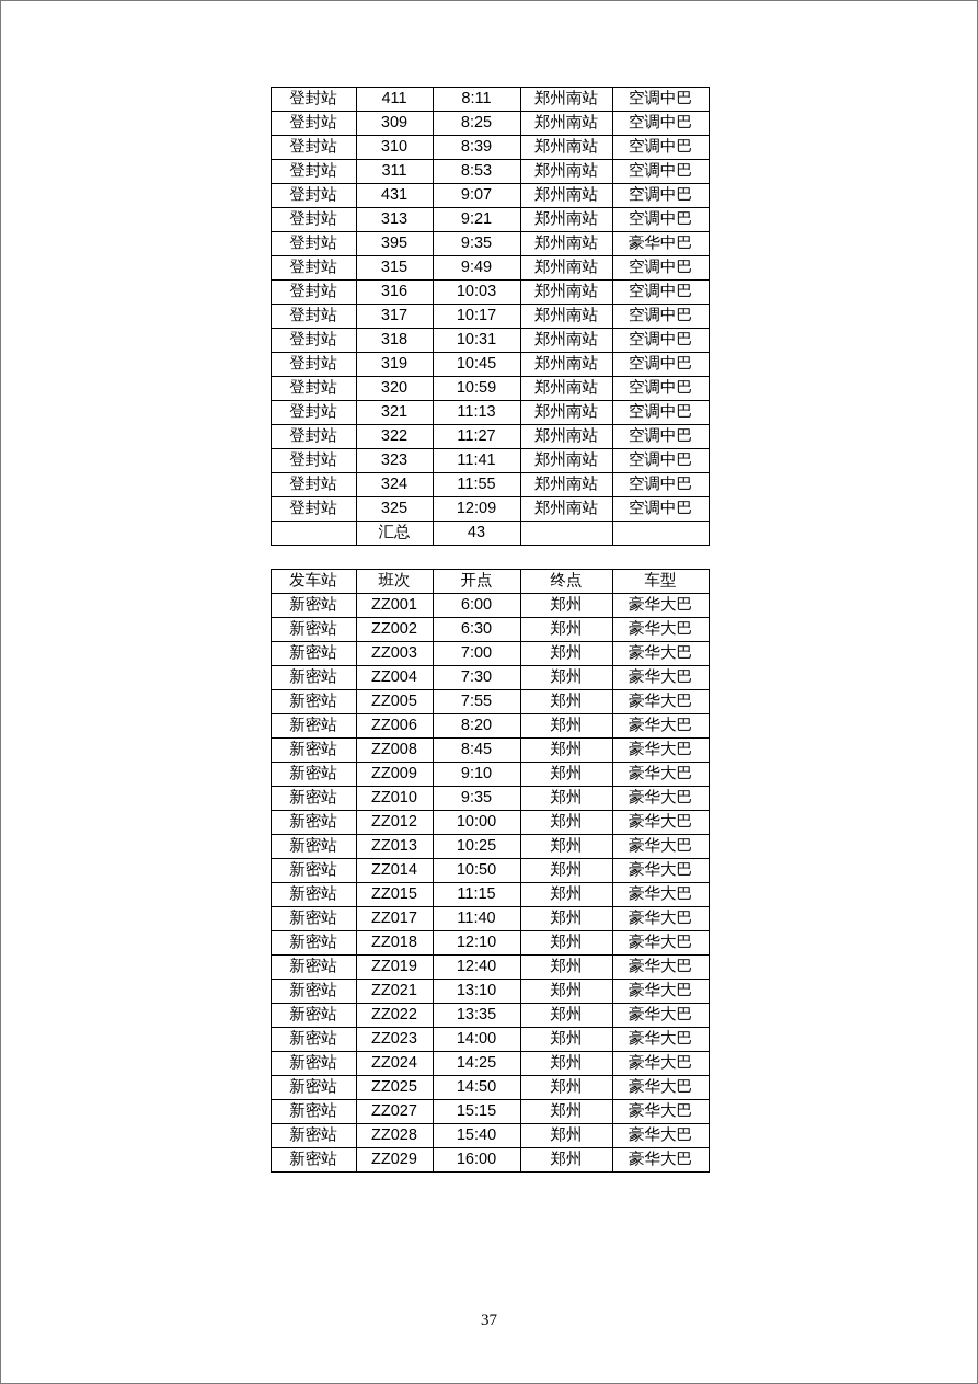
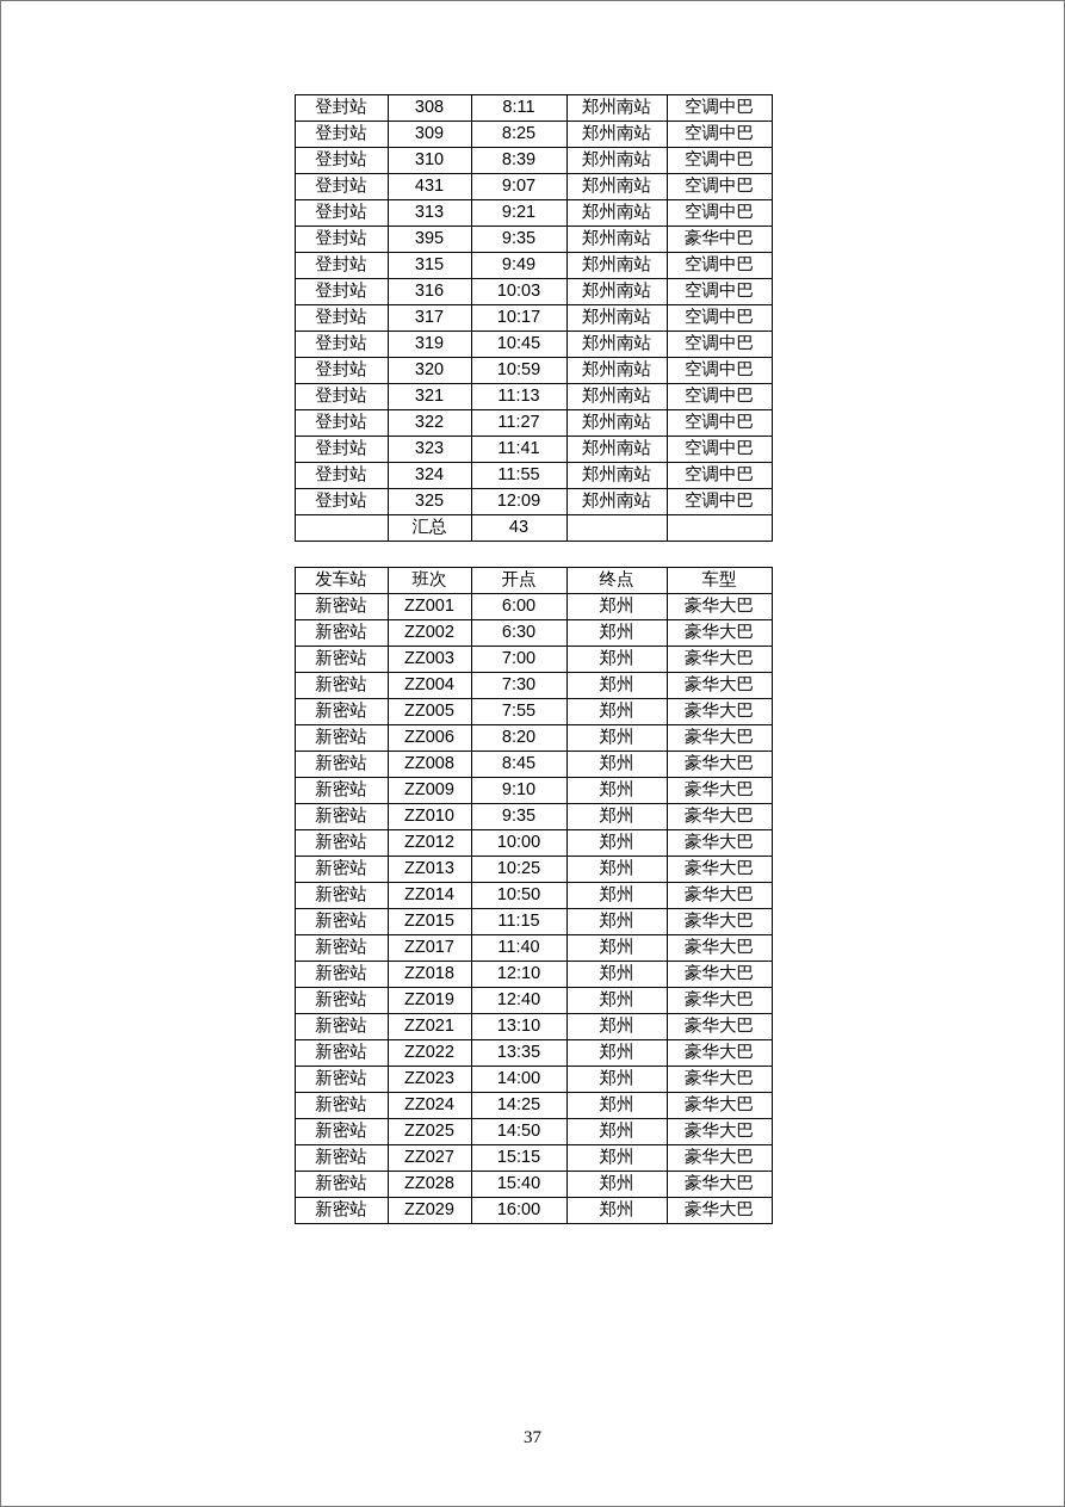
- 登封站	411	8:11	郑州南站	空调中巴
+ 登封站	308	8:11	郑州南站	空调中巴
  登封站	309	8:25	郑州南站	空调中巴
  登封站	310	8:39	郑州南站	空调中巴
- 登封站	311	8:53	郑州南站	空调中巴
  登封站	431	9:07	郑州南站	空调中巴
  登封站	313	9:21	郑州南站	空调中巴
  登封站	395	9:35	郑州南站	豪华中巴
  登封站	315	9:49	郑州南站	空调中巴
  登封站	316	10:03	郑州南站	空调中巴
  登封站	317	10:17	郑州南站	空调中巴
- 登封站	318	10:31	郑州南站	空调中巴
  登封站	319	10:45	郑州南站	空调中巴
  登封站	320	10:59	郑州南站	空调中巴
  登封站	321	11:13	郑州南站	空调中巴
  登封站	322	11:27	郑州南站	空调中巴
  登封站	323	11:41	郑州南站	空调中巴
  登封站	324	11:55	郑州南站	空调中巴
  登封站	325	12:09	郑州南站	空调中巴
  	汇总	43
  发车站	班次	开点	终点	车型
  新密站	ZZ001	6:00	郑州	豪华大巴
  新密站	ZZ002	6:30	郑州	豪华大巴
  新密站	ZZ003	7:00	郑州	豪华大巴
  新密站	ZZ004	7:30	郑州	豪华大巴
  新密站	ZZ005	7:55	郑州	豪华大巴
  新密站	ZZ006	8:20	郑州	豪华大巴
  新密站	ZZ008	8:45	郑州	豪华大巴
  新密站	ZZ009	9:10	郑州	豪华大巴
  新密站	ZZ010	9:35	郑州	豪华大巴
  新密站	ZZ012	10:00	郑州	豪华大巴
  新密站	ZZ013	10:25	郑州	豪华大巴
  新密站	ZZ014	10:50	郑州	豪华大巴
  新密站	ZZ015	11:15	郑州	豪华大巴
  新密站	ZZ017	11:40	郑州	豪华大巴
  新密站	ZZ018	12:10	郑州	豪华大巴
  新密站	ZZ019	12:40	郑州	豪华大巴
  新密站	ZZ021	13:10	郑州	豪华大巴
  新密站	ZZ022	13:35	郑州	豪华大巴
  新密站	ZZ023	14:00	郑州	豪华大巴
  新密站	ZZ024	14:25	郑州	豪华大巴
  新密站	ZZ025	14:50	郑州	豪华大巴
  新密站	ZZ027	15:15	郑州	豪华大巴
  新密站	ZZ028	15:40	郑州	豪华大巴
  新密站	ZZ029	16:00	郑州	豪华大巴
  37
